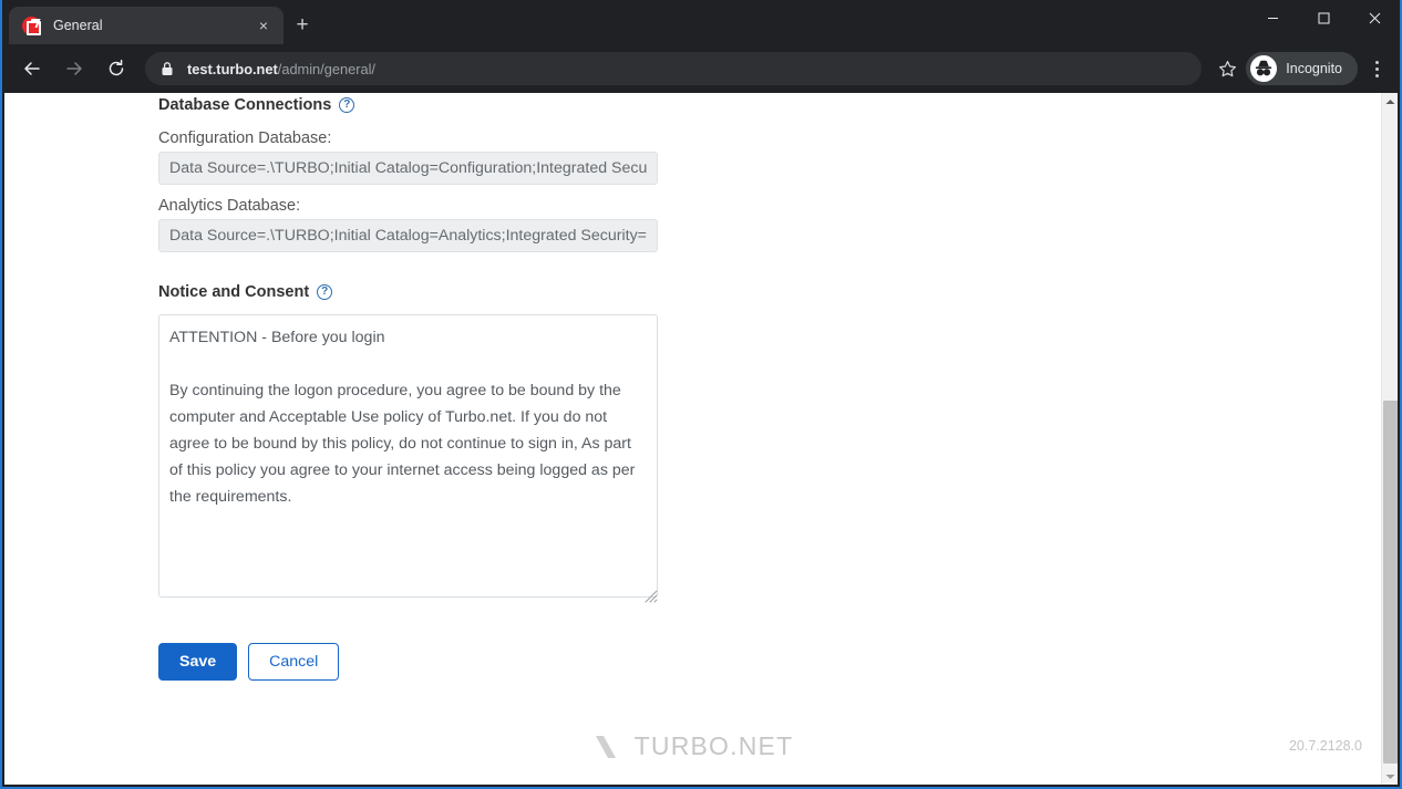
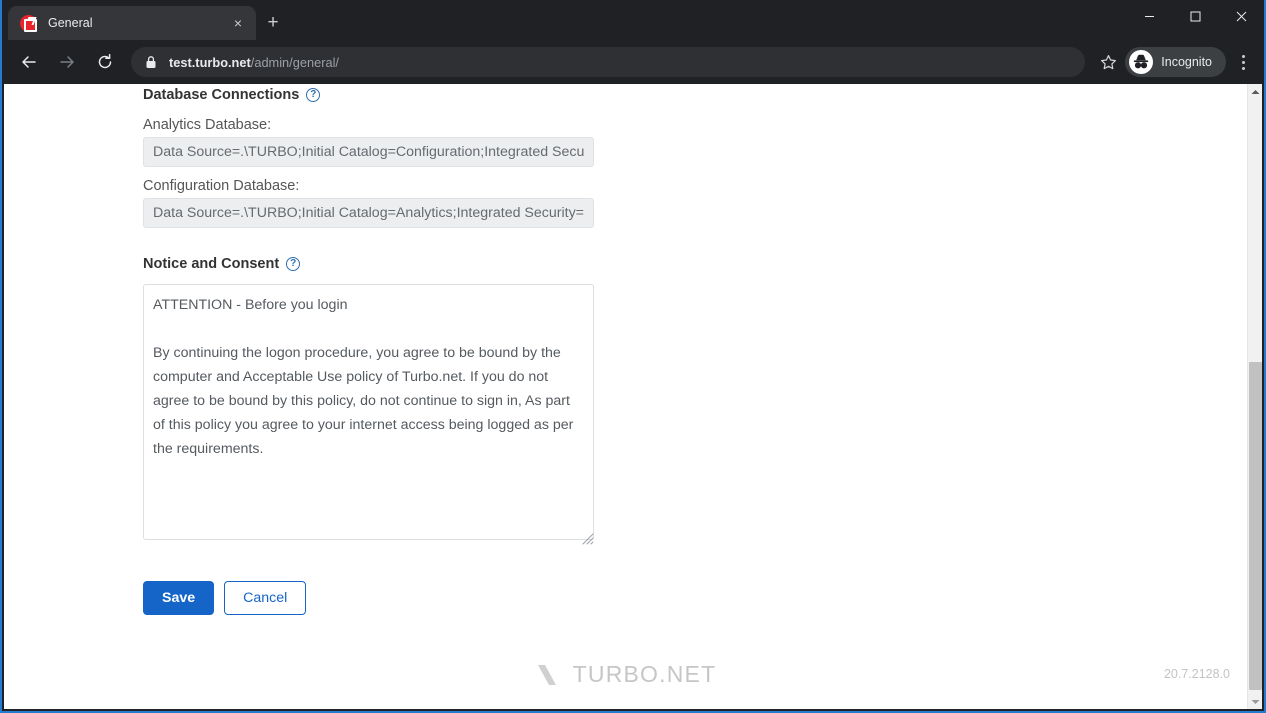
  General
  ×
  +
  test.turbo.net/admin/general/
  Incognito
  Database Connections
  ?
- Configuration Database:
+ Analytics Database:
  Data Source=.\TURBO;Initial Catalog=Configuration;Integrated Secu
- Analytics Database:
+ Configuration Database:
  Data Source=.\TURBO;Initial Catalog=Analytics;Integrated Security=
  Notice and Consent
  ?
  ATTENTION - Before you login
  Save
  Cancel
  TURBO.NET
  20.7.2128.0
